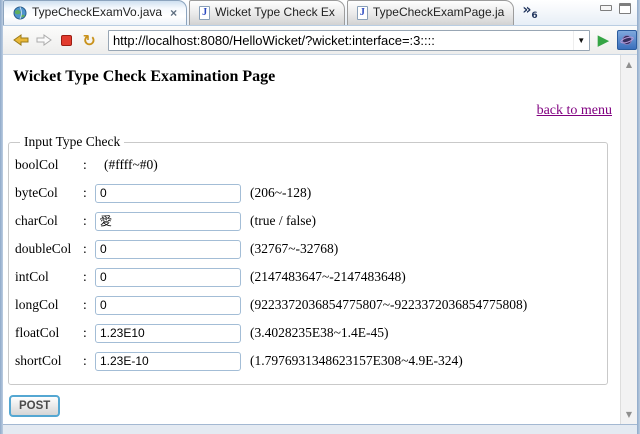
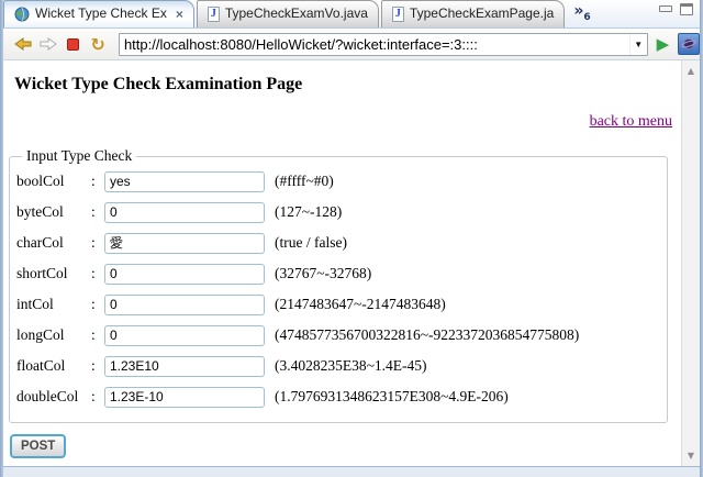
- TypeCheckExamVo.java
+ Wicket Type Check Ex
  ×
  J
- Wicket Type Check Ex
+ TypeCheckExamVo.java
  J
  TypeCheckExamPage.ja
  »6
  ↻
  http://localhost:8080/HelloWicket/?wicket:interface=:3::::
  ▼
  ▶
  Wicket Type Check Examination Page
  back to menu
  Input Type Check
  boolCol
  :
+ yes
  (#ffff~#0)
  byteCol
  :
  0
- (206~-128)
+ (127~-128)
  charCol
  :
  愛
  (true / false)
- doubleCol
+ shortCol
  :
  0
  (32767~-32768)
  intCol
  :
  0
  (2147483647~-2147483648)
  longCol
  :
  0
- (9223372036854775807~-9223372036854775808)
+ (4748577356700322816~-9223372036854775808)
  floatCol
  :
  1.23E10
  (3.4028235E38~1.4E-45)
- shortCol
+ doubleCol
  :
  1.23E-10
- (1.7976931348623157E308~4.9E-324)
+ (1.7976931348623157E308~4.9E-206)
  POST
  ▲
  ▼
